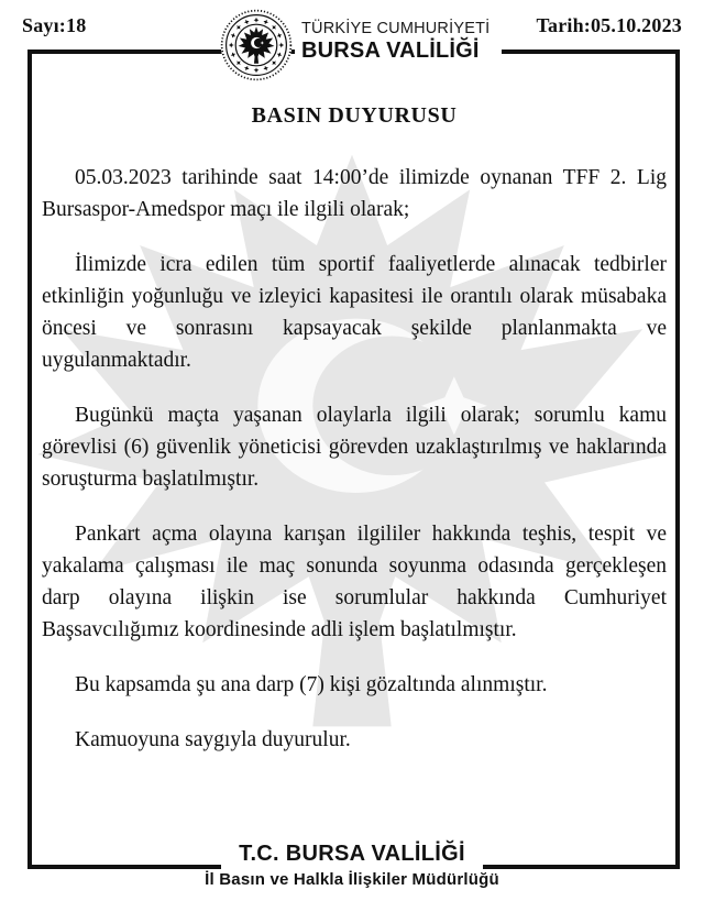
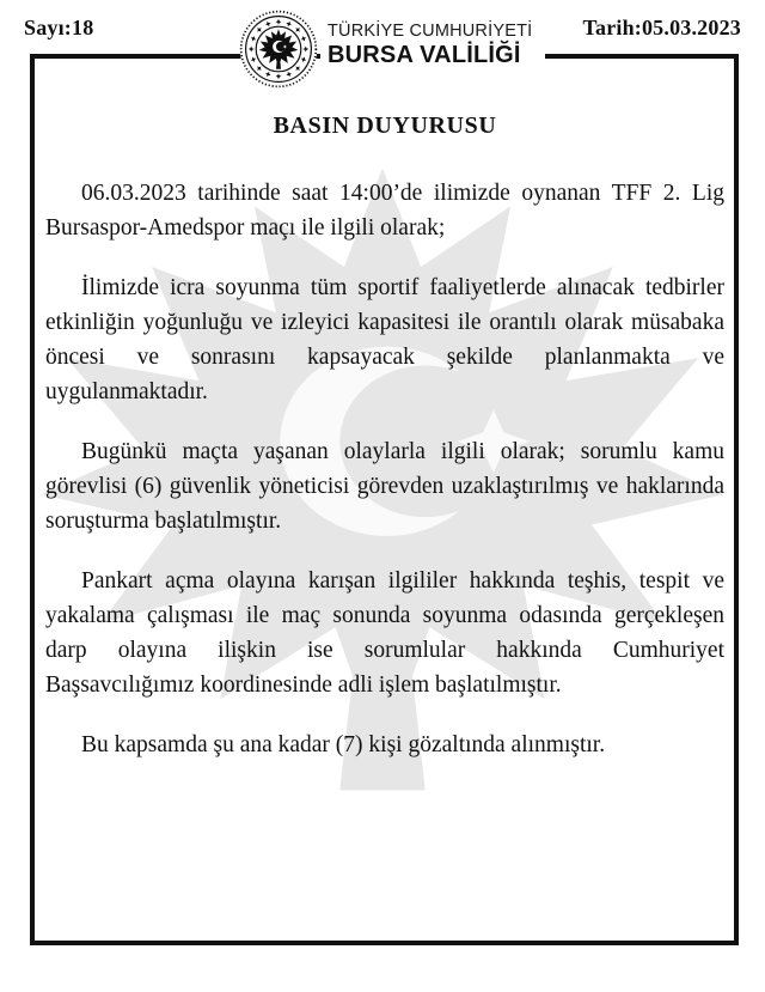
  Sayı:18
- Tarih:05.10.2023
+ Tarih:05.03.2023
  TÜRKİYE CUMHURİYETİ
  BURSA VALİLİĞİ
  BASIN DUYURUSU
- 05.03.2023 tarihinde saat 14:00’de ilimizde oynanan TFF 2. Lig Bursaspor-Amedspor maçı ile ilgili olarak;
+ 06.03.2023 tarihinde saat 14:00’de ilimizde oynanan TFF 2. Lig Bursaspor-Amedspor maçı ile ilgili olarak;
- İlimizde icra edilen tüm sportif faaliyetlerde alınacak tedbirler etkinliğin yoğunluğu ve izleyici kapasitesi ile orantılı olarak müsabaka öncesi ve sonrasını kapsayacak şekilde planlanmakta ve uygulanmaktadır.
+ İlimizde icra soyunma tüm sportif faaliyetlerde alınacak tedbirler etkinliğin yoğunluğu ve izleyici kapasitesi ile orantılı olarak müsabaka öncesi ve sonrasını kapsayacak şekilde planlanmakta ve uygulanmaktadır.
  Bugünkü maçta yaşanan olaylarla ilgili olarak; sorumlu kamu görevlisi (6) güvenlik yöneticisi görevden uzaklaştırılmış ve haklarında soruşturma başlatılmıştır.
  Pankart açma olayına karışan ilgililer hakkında teşhis, tespit ve yakalama çalışması ile maç sonunda soyunma odasında gerçekleşen darp olayına ilişkin ise sorumlular hakkında Cumhuriyet Başsavcılığımız koordinesinde adli işlem başlatılmıştır.
- Bu kapsamda şu ana darp (7) kişi gözaltında alınmıştır.
+ Bu kapsamda şu ana kadar (7) kişi gözaltında alınmıştır.
- Kamuoyuna saygıyla duyurulur.
- T.C. BURSA VALİLİĞİ
- İl Basın ve Halkla İlişkiler Müdürlüğü
